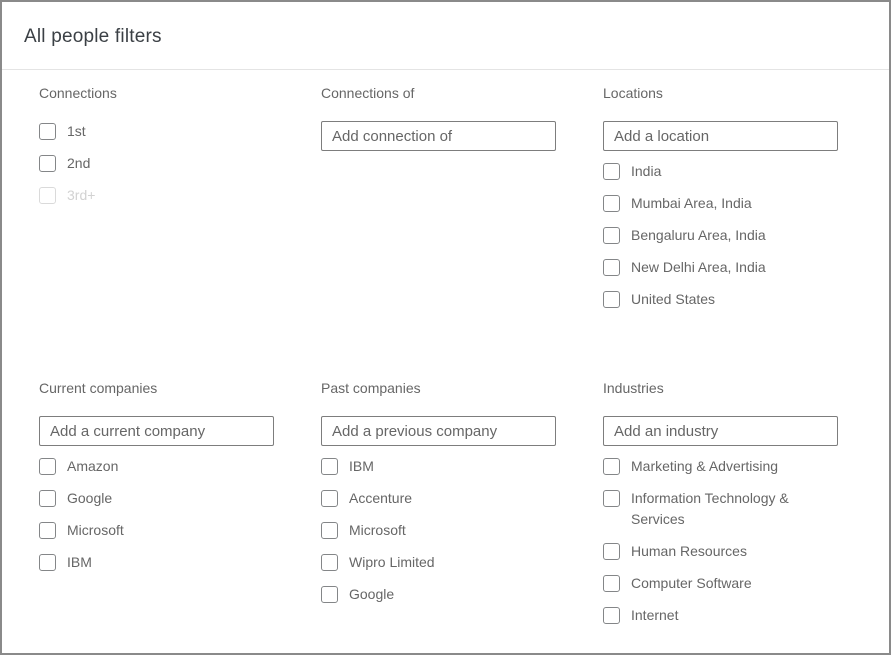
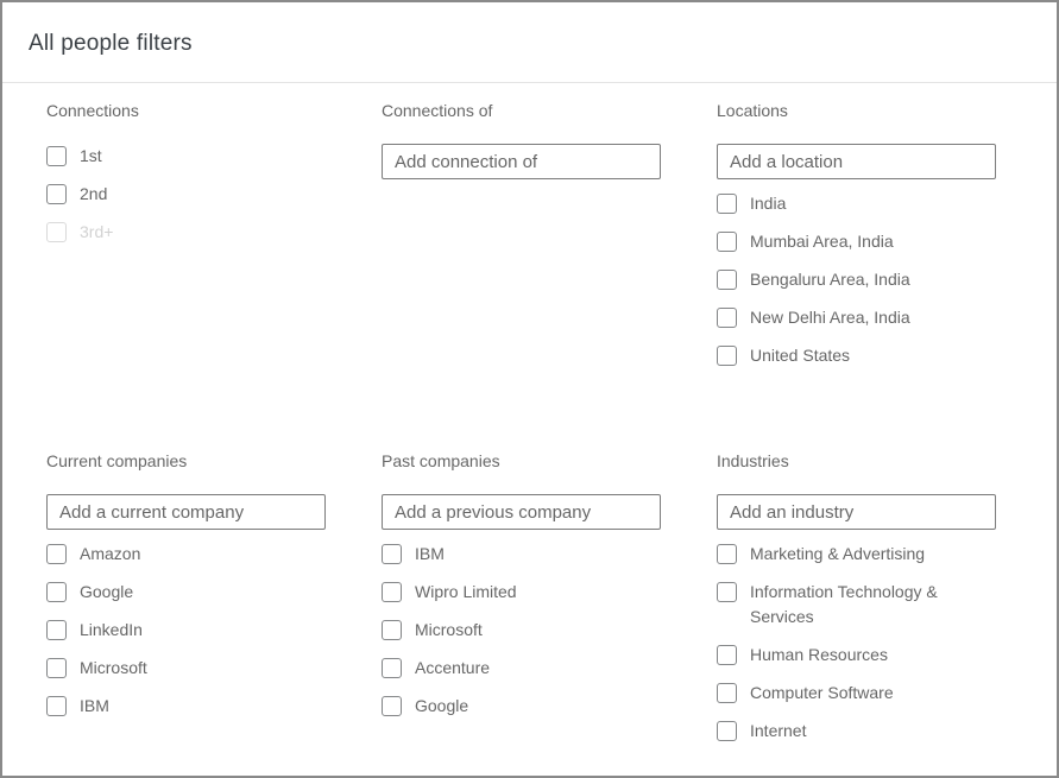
  All people filters
  Connections
  1st
  2nd
  3rd+
  Connections of
  Add connection of
  Locations
  Add a location
  India
  Mumbai Area, India
  Bengaluru Area, India
  New Delhi Area, India
  United States
  Current companies
  Add a current company
  Amazon
  Google
+ LinkedIn
  Microsoft
  IBM
  Past companies
  Add a previous company
  IBM
- Accenture
+ Wipro Limited
  Microsoft
- Wipro Limited
+ Accenture
  Google
  Industries
  Add an industry
  Marketing & Advertising
  Information Technology & Services
  Human Resources
  Computer Software
  Internet
